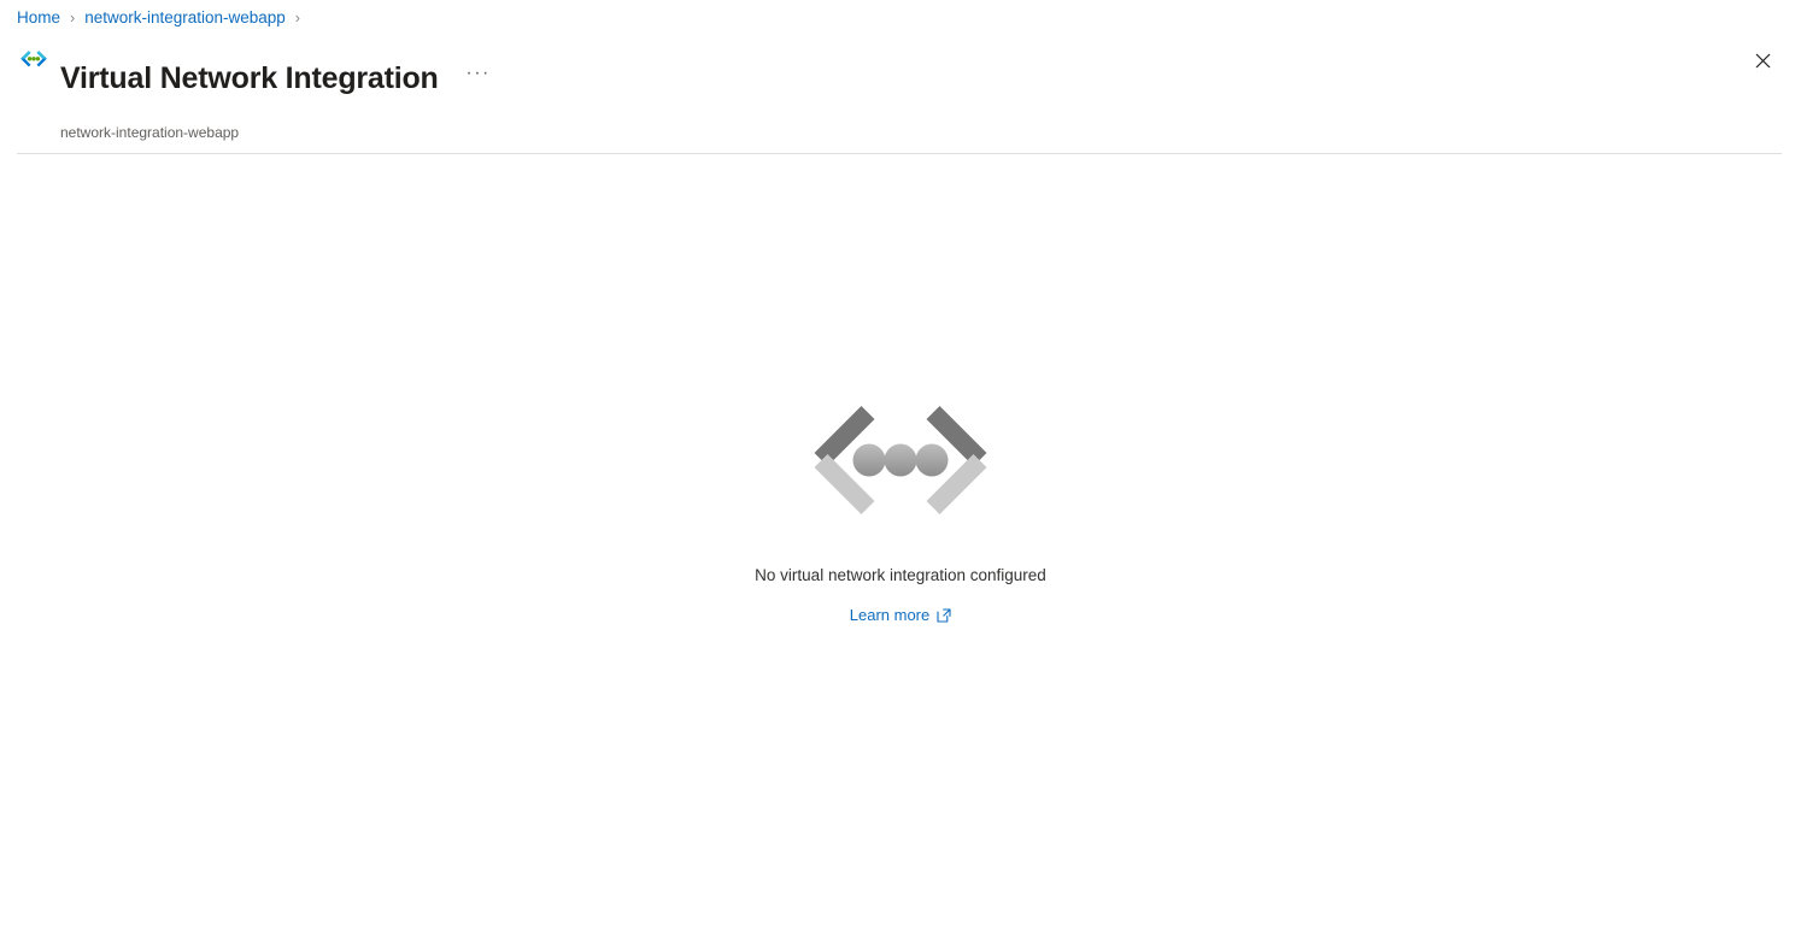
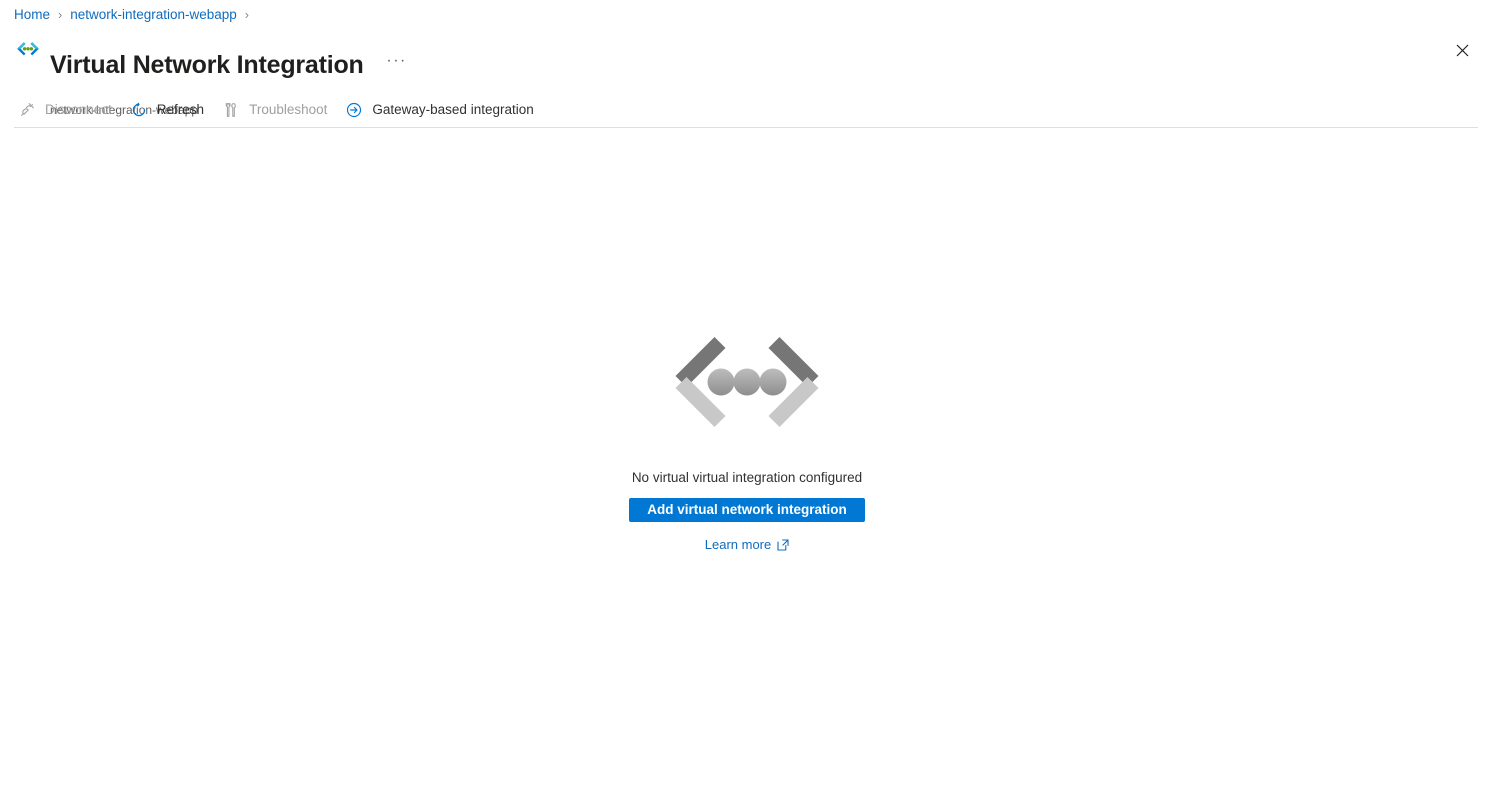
  Home
  ›
  network-integration-webapp
  ›
  Virtual Network Integration
  ···
  network-integration-webapp
+ Disconnect
+ Refresh
+ Troubleshoot
+ Gateway-based integration
- No virtual network integration configured
+ No virtual virtual integration configured
+ Add virtual network integration
  Learn more
